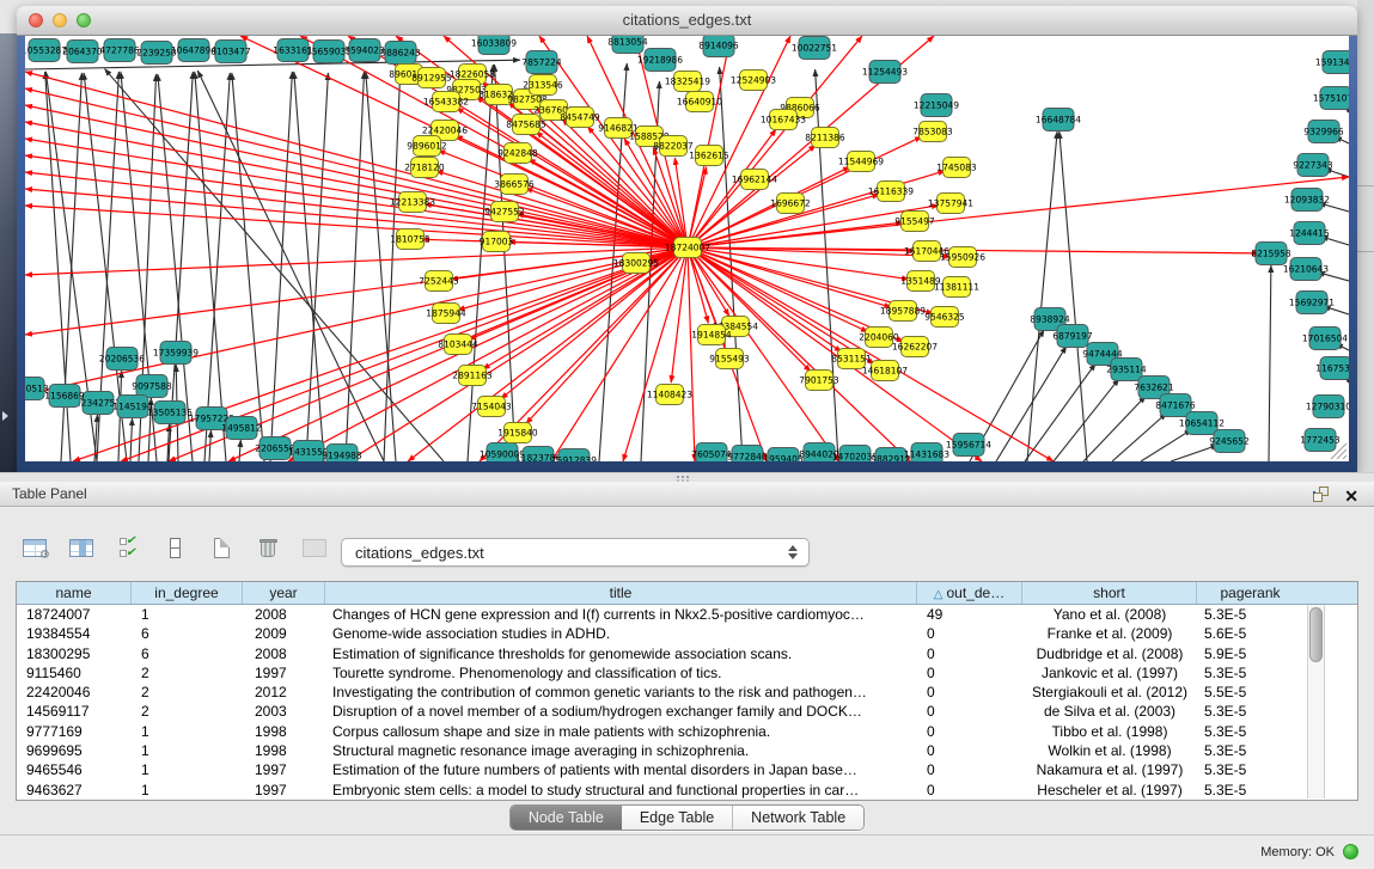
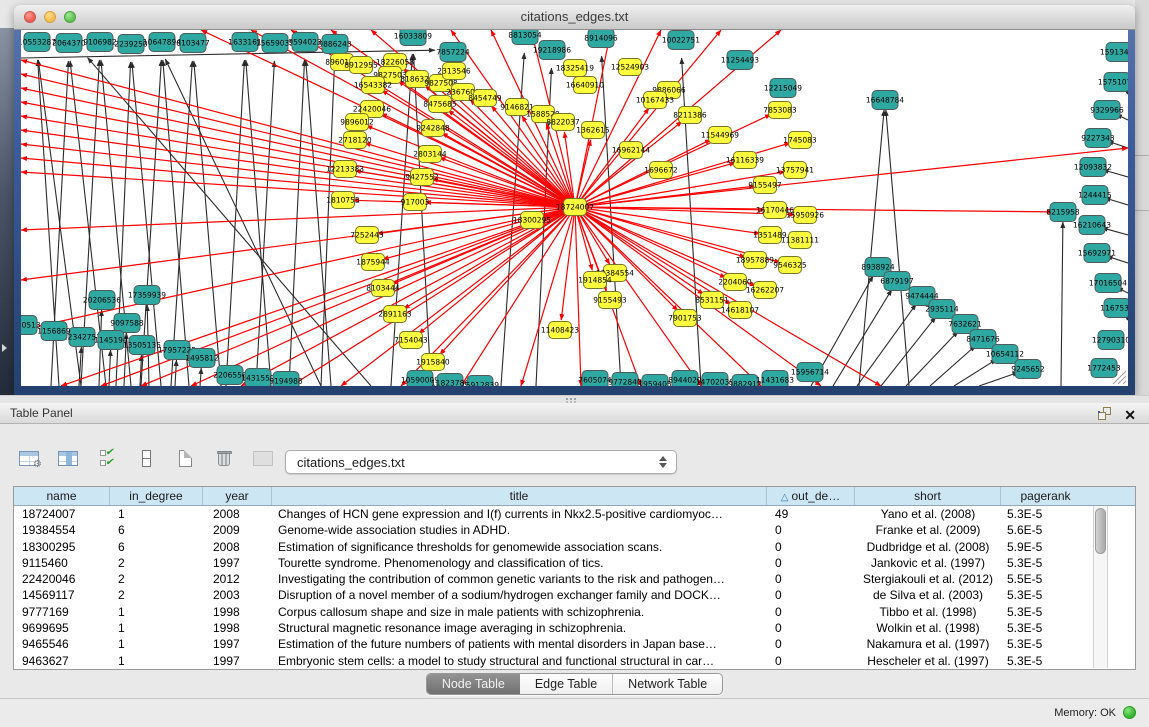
  citations_edges.txt
  10553287
  2064370
- 4727786
+ 9106982
  2239250
  10647894
  8103477
  1633161
  1565903
  9594023
  9886243
  16033809
  7857224
  8813054
  19218986
  8914096
  10022751
  11254493
  12215049
  16648784
  8938924
  6879197
  9474444
  2935114
  7632621
  8471676
  10654112
  9245652
  8215958
  157510
  9329966
  9227343
  12093832
  1244415
  16210643
  15692971
  17016504
  116753
  159134
  12790310
  1772453
  20206536
  17359939
  9097588
  234275
  1145194
  13505135
  1795722
  1495812
  1156869
  2206556
  1431559
  9194988
  1059000
  1182378
  15912839
  7605074
  9772840
  1959405
  8944020
  1470203
  9882912
  11431683
  15956714
  89601
  8912955
  18226058
  9827503
  16543382
  818632
  9827508
  2313546
  236760
  8475685
  8454749
  9146821
  158852
  8822037
  1362615
  18325419
  16640910
  22420046
  9896012
  2718120
  9242848
- 3866576
+ 2803144
  12213383
  9427552
  1810755
  917003
  18300295
  384554
  7252443
  1875944
  8103444
  2891163
  7154043
  1915840
  12524903
  9886066
  10167433
  8211386
  11544969
  16116339
  9155497
  16170446
  1351489
  18957889
  2204060
  8531151
  7901753
  14618107
  16262207
  9546325
  11381111
  15950926
  7853083
  1745083
  13757941
  1914854
  9155493
  11408423
  16962144
  1696672
  18724007
  Table Panel
  ✕
  ⚙
  ✔
  ✔
  citations_edges.txt
  name
  in_degree
  year
  title
  △ out_de…
  short
  pagerank
  18724007
  1
  2008
  Changes of HCN gene expression and I(f) currents in Nkx2.5-positive cardiomyoc…
  49
  Yano et al. (2008)
  5.3E-5
  19384554
  6
  2009
  Genome-wide association studies in ADHD.
  0
  Franke et al. (2009)
  5.6E-5
  18300295
  6
  2008
  Estimation of significance thresholds for genomewide association scans.
  0
  Dudbridge et al. (2008)
  5.9E-5
  9115460
  2
  1997
  Tourette syndrome. Phenomenology and classification of tics.
  0
  Jankovic et al. (1997)
  5.3E-5
  22420046
  2
  2012
  Investigating the contribution of common genetic variants to the risk and pathogen…
  0
  Stergiakouli et al. (2012)
  5.5E-5
  14569117
  2
  2003
  Disruption of a novel member of a sodium/hydrogen exchanger family and DOCK…
  0
  de Silva et al. (2003)
  5.3E-5
  9777169
  1
  1998
  Corpus callosum shape and size in male patients with schizophrenia.
  0
  Tibbo et al. (1998)
  5.3E-5
  9699695
  1
  1998
  Structural magnetic resonance image averaging in schizophrenia.
  0
  Wolkin et al. (1998)
  5.3E-5
  9465546
  1
  1997
  Estimation of the future numbers of patients with mental disorders in Japan base…
  0
  Nakamura et al. (1997)
  5.3E-5
  9463627
  1
  1997
- Embryonic stem cells: a model to study structural and functional properties in car…
+ Embryonic stem cells: a model to study structural and functional structural in car…
  0
  Hescheler et al. (1997)
  5.3E-5
  Node Table
  Edge Table
  Network Table
  Memory: OK
